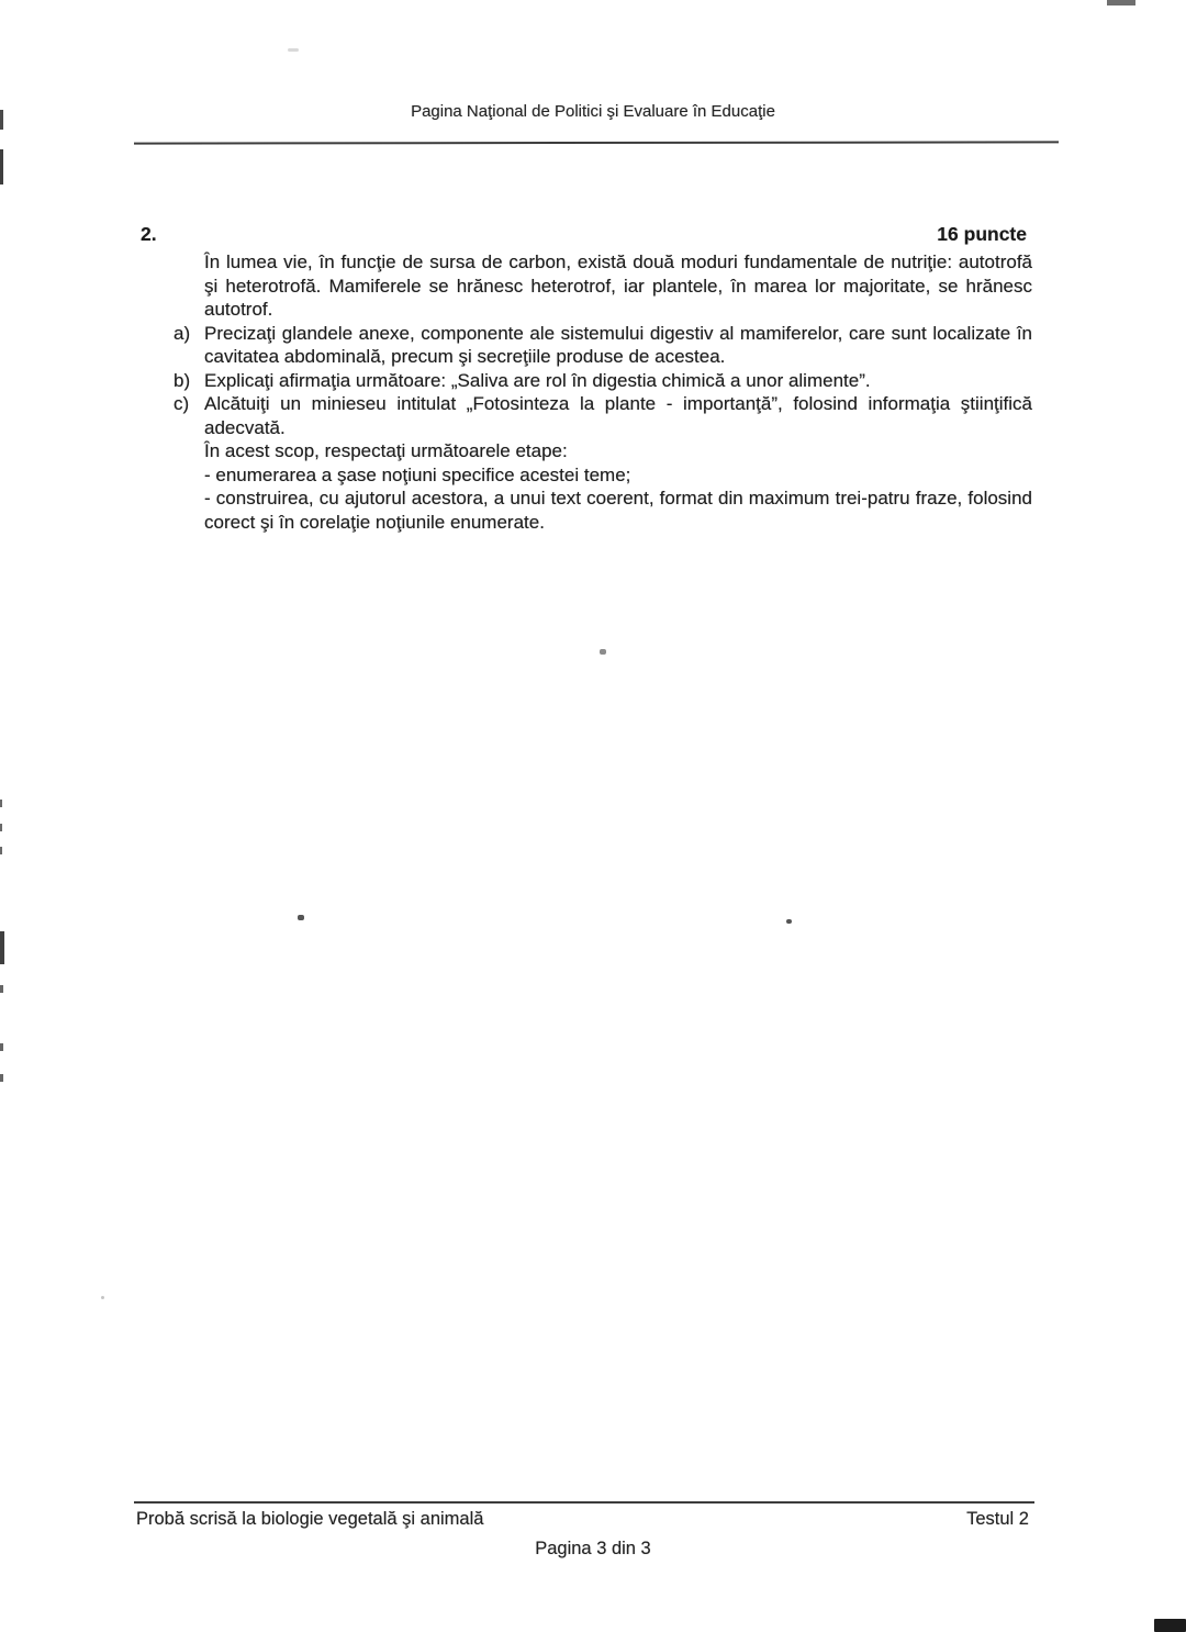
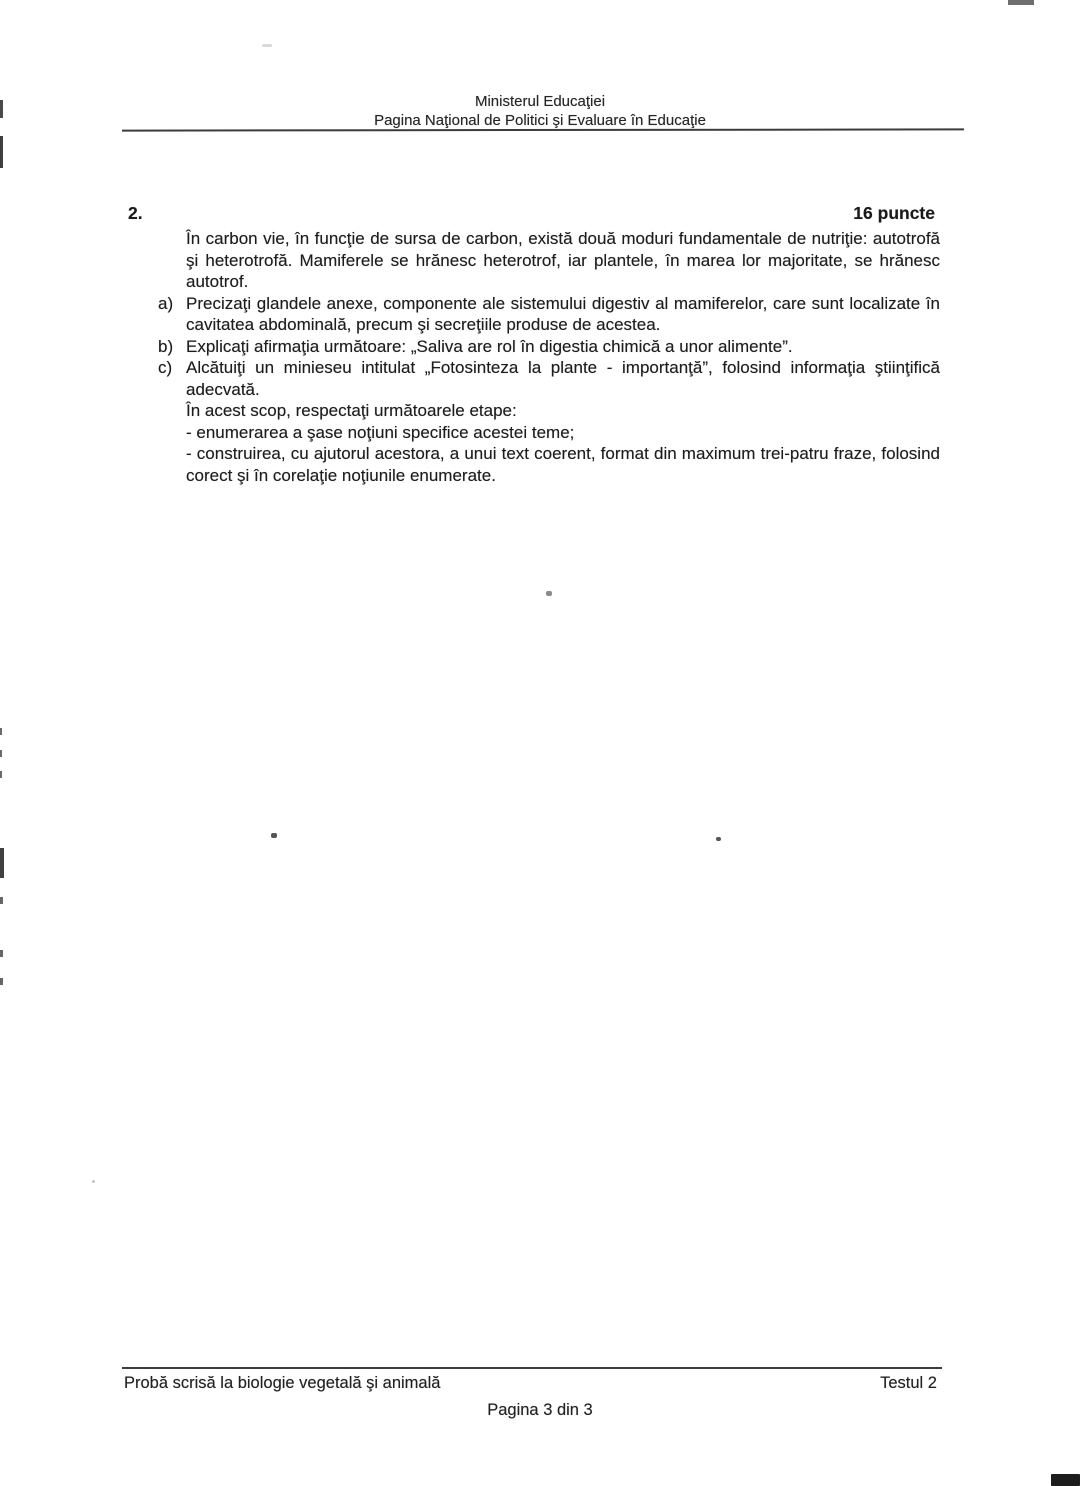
+ Ministerul Educaţiei
  Pagina Naţional de Politici şi Evaluare în Educaţie
  2.
  16 puncte
- În lumea vie, în funcţie de sursa de carbon, există două moduri fundamentale de nutriţie: autotrofă şi heterotrofă. Mamiferele se hrănesc heterotrof, iar plantele, în marea lor majoritate, se hrănesc autotrof.
+ În carbon vie, în funcţie de sursa de carbon, există două moduri fundamentale de nutriţie: autotrofă şi heterotrofă. Mamiferele se hrănesc heterotrof, iar plantele, în marea lor majoritate, se hrănesc autotrof.
  a)
  Precizaţi glandele anexe, componente ale sistemului digestiv al mamiferelor, care sunt localizate în cavitatea abdominală, precum şi secreţiile produse de acestea.
  b)
  Explicaţi afirmaţia următoare: „Saliva are rol în digestia chimică a unor alimente”.
  c)
  Alcătuiţi un minieseu intitulat „Fotosinteza la plante - importanţă”, folosind informaţia ştiinţifică adecvată.
  În acest scop, respectaţi următoarele etape:
  - enumerarea a şase noţiuni specifice acestei teme;
  - construirea, cu ajutorul acestora, a unui text coerent, format din maximum trei-patru fraze, folosind corect şi în corelaţie noţiunile enumerate.
  Probă scrisă la biologie vegetală şi animală
  Testul 2
  Pagina 3 din 3
